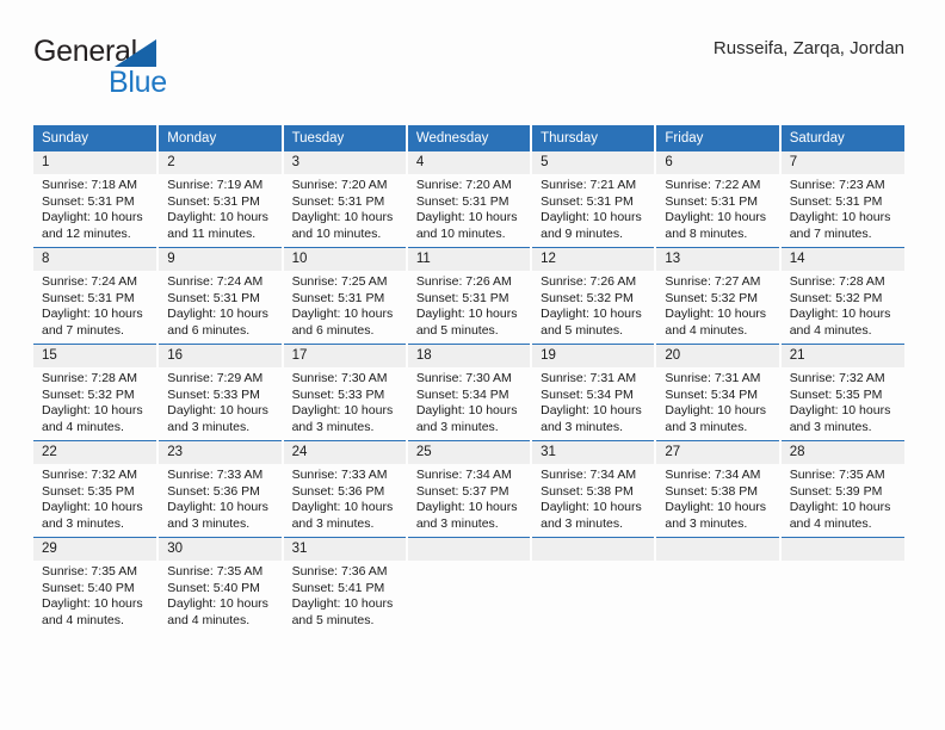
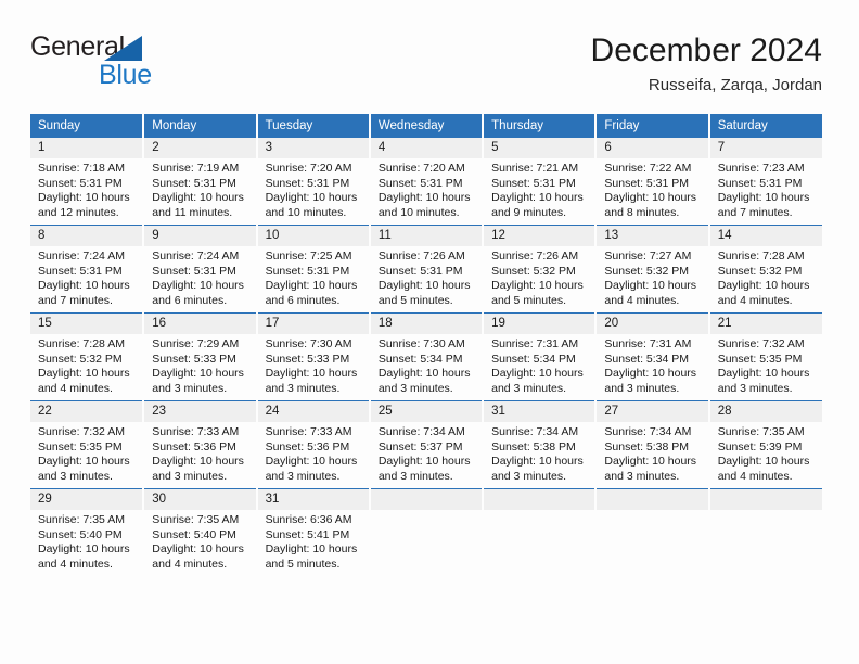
  General
  Blue
+ December 2024
  Russeifa, Zarqa, Jordan
  Sunday	Monday	Tuesday	Wednesday	Thursday	Friday	Saturday
  1 Sunrise: 7:18 AM Sunset: 5:31 PM Daylight: 10 hours and 12 minutes.	2 Sunrise: 7:19 AM Sunset: 5:31 PM Daylight: 10 hours and 11 minutes.	3 Sunrise: 7:20 AM Sunset: 5:31 PM Daylight: 10 hours and 10 minutes.	4 Sunrise: 7:20 AM Sunset: 5:31 PM Daylight: 10 hours and 10 minutes.	5 Sunrise: 7:21 AM Sunset: 5:31 PM Daylight: 10 hours and 9 minutes.	6 Sunrise: 7:22 AM Sunset: 5:31 PM Daylight: 10 hours and 8 minutes.	7 Sunrise: 7:23 AM Sunset: 5:31 PM Daylight: 10 hours and 7 minutes.
  8 Sunrise: 7:24 AM Sunset: 5:31 PM Daylight: 10 hours and 7 minutes.	9 Sunrise: 7:24 AM Sunset: 5:31 PM Daylight: 10 hours and 6 minutes.	10 Sunrise: 7:25 AM Sunset: 5:31 PM Daylight: 10 hours and 6 minutes.	11 Sunrise: 7:26 AM Sunset: 5:31 PM Daylight: 10 hours and 5 minutes.	12 Sunrise: 7:26 AM Sunset: 5:32 PM Daylight: 10 hours and 5 minutes.	13 Sunrise: 7:27 AM Sunset: 5:32 PM Daylight: 10 hours and 4 minutes.	14 Sunrise: 7:28 AM Sunset: 5:32 PM Daylight: 10 hours and 4 minutes.
  15 Sunrise: 7:28 AM Sunset: 5:32 PM Daylight: 10 hours and 4 minutes.	16 Sunrise: 7:29 AM Sunset: 5:33 PM Daylight: 10 hours and 3 minutes.	17 Sunrise: 7:30 AM Sunset: 5:33 PM Daylight: 10 hours and 3 minutes.	18 Sunrise: 7:30 AM Sunset: 5:34 PM Daylight: 10 hours and 3 minutes.	19 Sunrise: 7:31 AM Sunset: 5:34 PM Daylight: 10 hours and 3 minutes.	20 Sunrise: 7:31 AM Sunset: 5:34 PM Daylight: 10 hours and 3 minutes.	21 Sunrise: 7:32 AM Sunset: 5:35 PM Daylight: 10 hours and 3 minutes.
  22 Sunrise: 7:32 AM Sunset: 5:35 PM Daylight: 10 hours and 3 minutes.	23 Sunrise: 7:33 AM Sunset: 5:36 PM Daylight: 10 hours and 3 minutes.	24 Sunrise: 7:33 AM Sunset: 5:36 PM Daylight: 10 hours and 3 minutes.	25 Sunrise: 7:34 AM Sunset: 5:37 PM Daylight: 10 hours and 3 minutes.	31 Sunrise: 7:34 AM Sunset: 5:38 PM Daylight: 10 hours and 3 minutes.	27 Sunrise: 7:34 AM Sunset: 5:38 PM Daylight: 10 hours and 3 minutes.	28 Sunrise: 7:35 AM Sunset: 5:39 PM Daylight: 10 hours and 4 minutes.
- 29 Sunrise: 7:35 AM Sunset: 5:40 PM Daylight: 10 hours and 4 minutes.	30 Sunrise: 7:35 AM Sunset: 5:40 PM Daylight: 10 hours and 4 minutes.	31 Sunrise: 7:36 AM Sunset: 5:41 PM Daylight: 10 hours and 5 minutes.
+ 29 Sunrise: 7:35 AM Sunset: 5:40 PM Daylight: 10 hours and 4 minutes.	30 Sunrise: 7:35 AM Sunset: 5:40 PM Daylight: 10 hours and 4 minutes.	31 Sunrise: 6:36 AM Sunset: 5:41 PM Daylight: 10 hours and 5 minutes.
